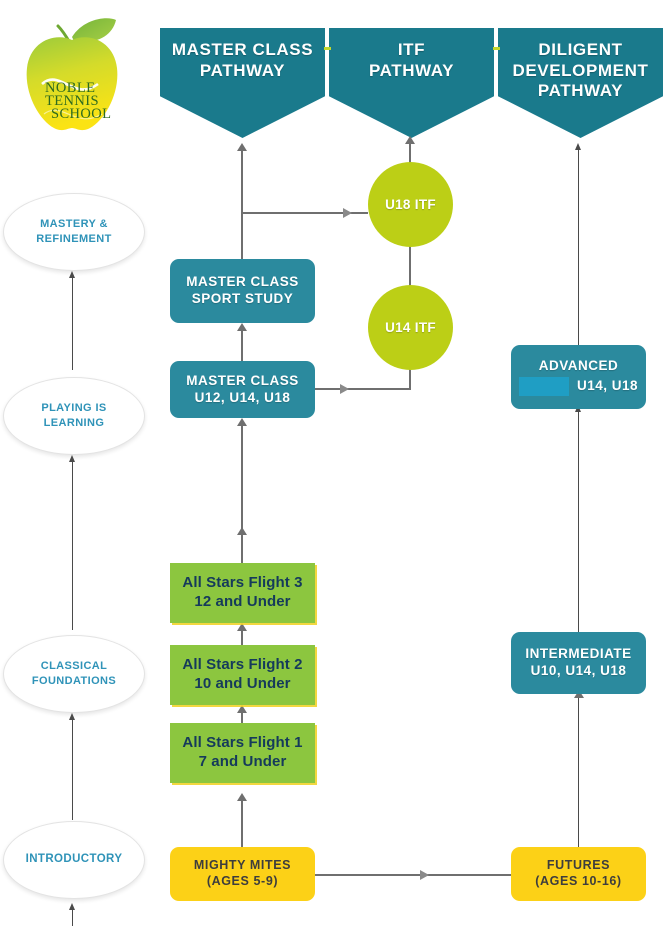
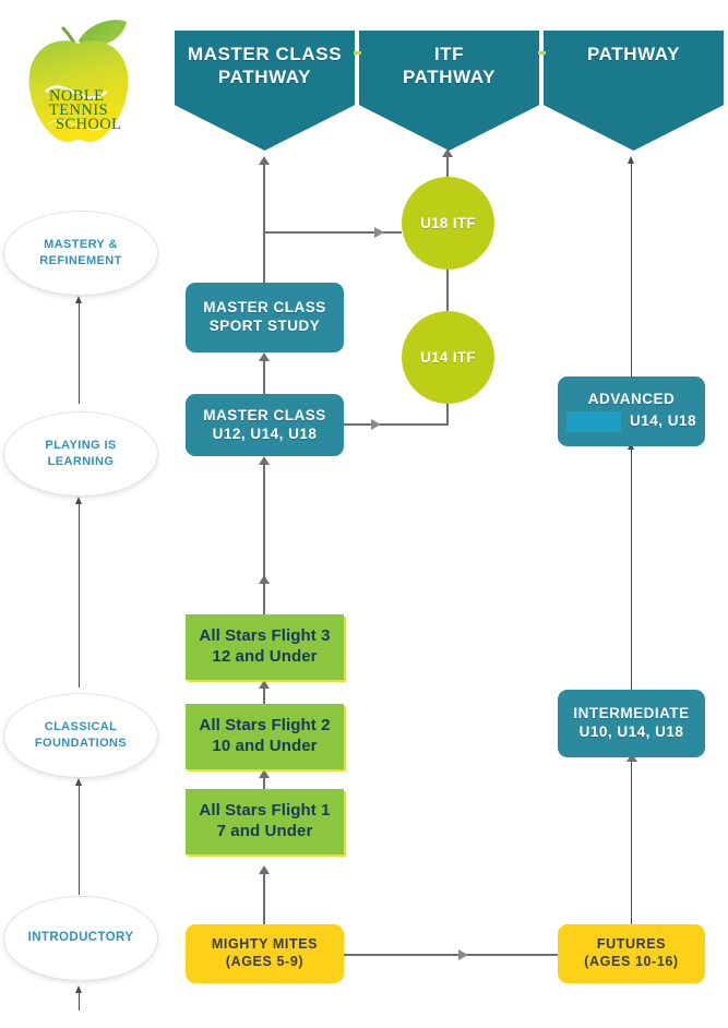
  NOBLE
  TENNIS
  SCHOOL
  MASTER CLASS
  PATHWAY
  ITF
  PATHWAY
- DILIGENT
- DEVELOPMENT
  PATHWAY
  MASTERY &
  REFINEMENT
  PLAYING IS
  LEARNING
  CLASSICAL
  FOUNDATIONS
  INTRODUCTORY
  MASTER CLASS
  SPORT STUDY
  MASTER CLASS
  U12, U14, U18
  All Stars Flight 3
  12 and Under
  All Stars Flight 2
  10 and Under
  All Stars Flight 1
  7 and Under
  MIGHTY MITES
  (AGES 5-9)
  U18 ITF
  U14 ITF
  ADVANCED
  U14, U18
  INTERMEDIATE
  U10, U14, U18
  FUTURES
  (AGES 10-16)
